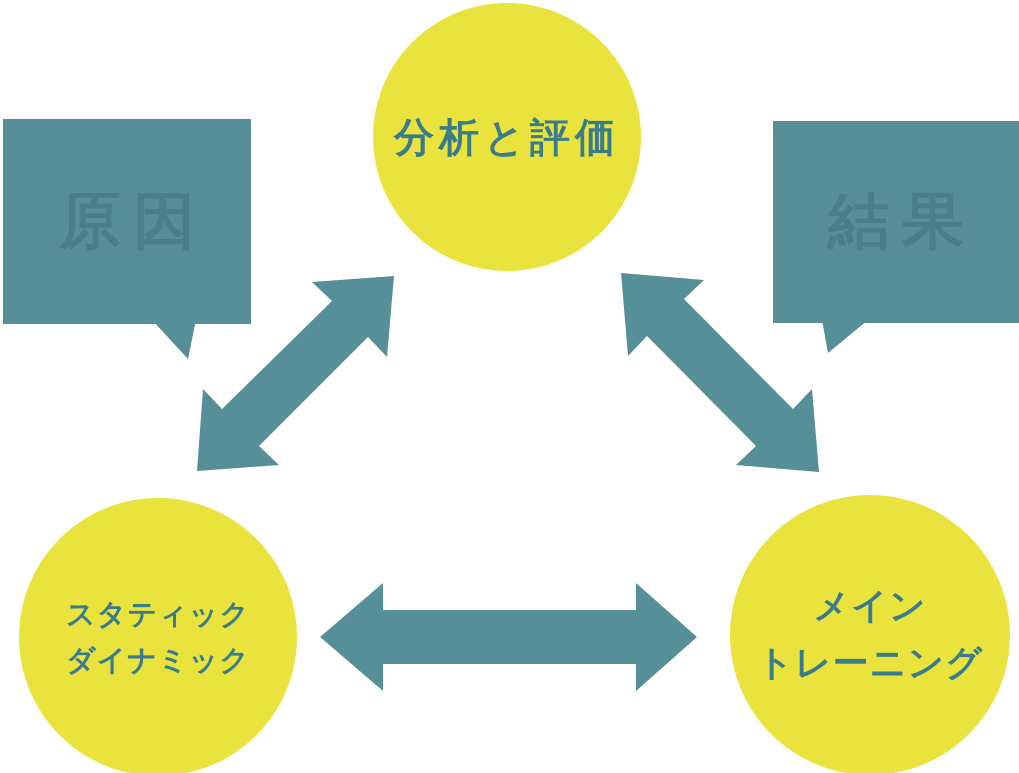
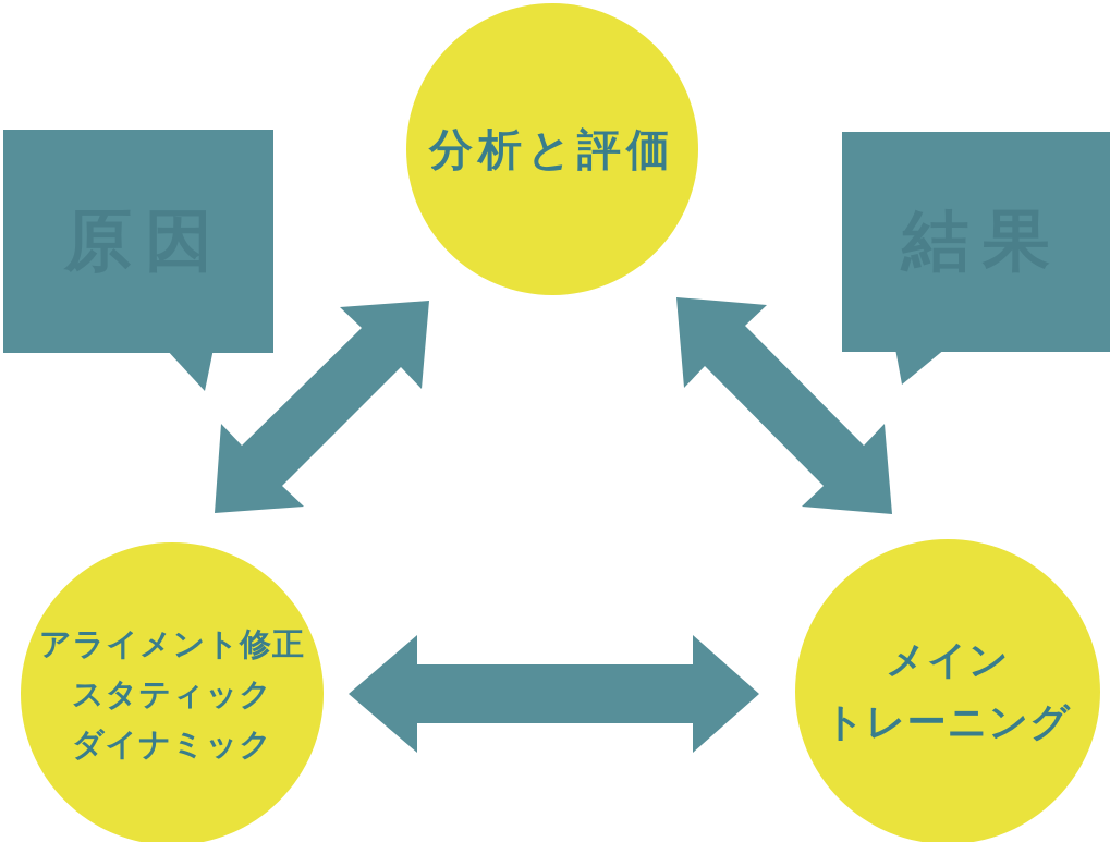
  分析と評価
+ アライメント修正
  スタティック
  ダイナミック
  メイン
  トレーニング
